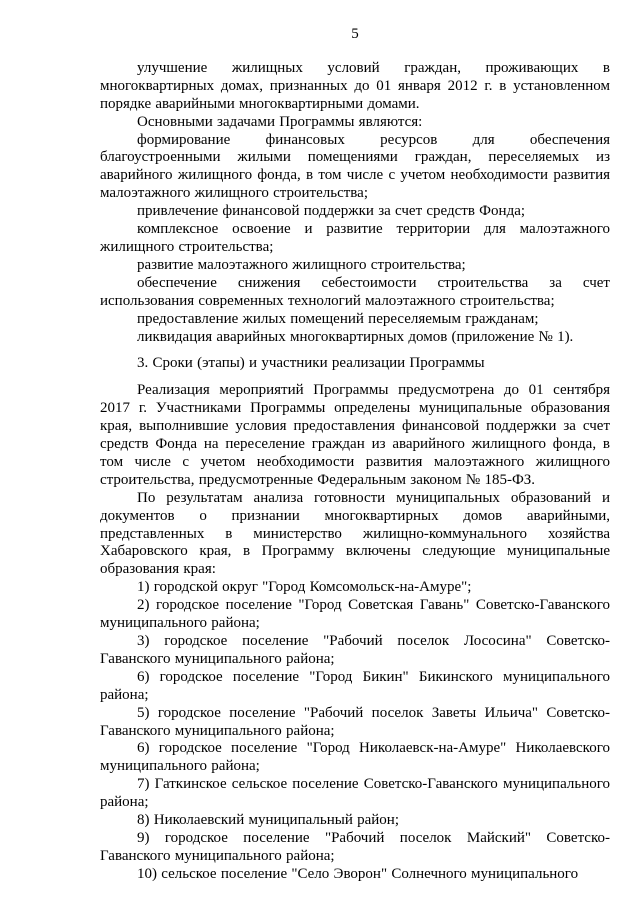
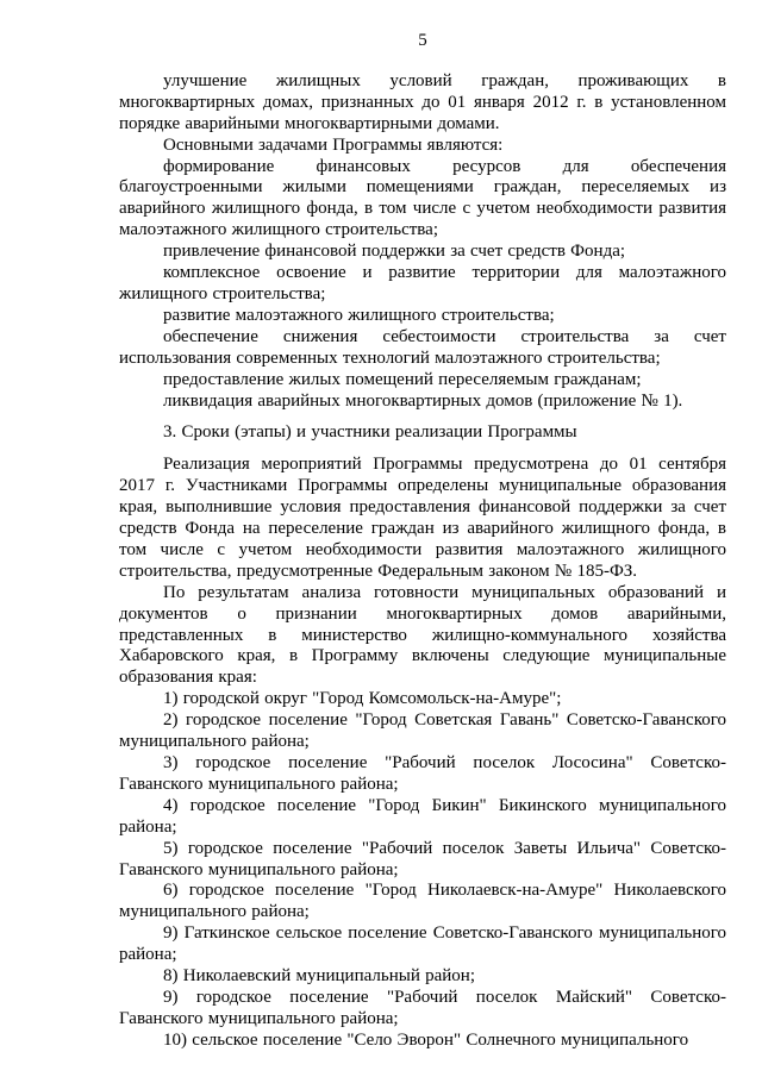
  5
  улучшение жилищных условий граждан, проживающих в многоквартирных домах, признанных до 01 января 2012 г. в установленном порядке аварийными многоквартирными домами.
  Основными задачами Программы являются:
  формирование финансовых ресурсов для обеспечения благоустроенными жилыми помещениями граждан, переселяемых из аварийного жилищного фонда, в том числе с учетом необходимости развития малоэтажного жилищного строительства;
  привлечение финансовой поддержки за счет средств Фонда;
  комплексное освоение и развитие территории для малоэтажного жилищного строительства;
  развитие малоэтажного жилищного строительства;
  обеспечение снижения себестоимости строительства за счет использования современных технологий малоэтажного строительства;
  предоставление жилых помещений переселяемым гражданам;
  ликвидация аварийных многоквартирных домов (приложение № 1).
  3. Сроки (этапы) и участники реализации Программы
  Реализация мероприятий Программы предусмотрена до 01 сентября 2017 г. Участниками Программы определены муниципальные образования края, выполнившие условия предоставления финансовой поддержки за счет средств Фонда на переселение граждан из аварийного жилищного фонда, в том числе с учетом необходимости развития малоэтажного жилищного строительства, предусмотренные Федеральным законом № 185-ФЗ.
  По результатам анализа готовности муниципальных образований и документов о признании многоквартирных домов аварийными, представленных в министерство жилищно-коммунального хозяйства Хабаровского края, в Программу включены следующие муниципальные образования края:
  1) городской округ "Город Комсомольск-на-Амуре";
  2) городское поселение "Город Советская Гавань" Советско-Гаванского муниципального района;
  3) городское поселение "Рабочий поселок Лососина" Советско-Гаванского муниципального района;
- 6) городское поселение "Город Бикин" Бикинского муниципального района;
+ 4) городское поселение "Город Бикин" Бикинского муниципального района;
  5) городское поселение "Рабочий поселок Заветы Ильича" Советско-Гаванского муниципального района;
  6) городское поселение "Город Николаевск-на-Амуре" Николаевского муниципального района;
- 7) Гаткинское сельское поселение Советско-Гаванского муниципального района;
+ 9) Гаткинское сельское поселение Советско-Гаванского муниципального района;
  8) Николаевский муниципальный район;
  9) городское поселение "Рабочий поселок Майский" Советско-Гаванского муниципального района;
  10) сельское поселение "Село Эворон" Солнечного муниципального
